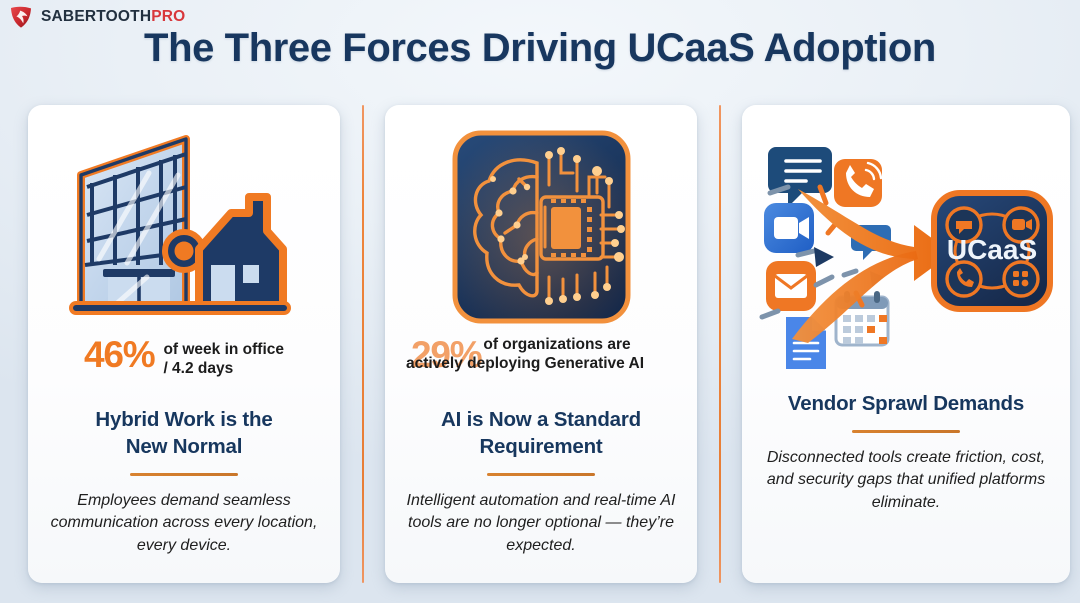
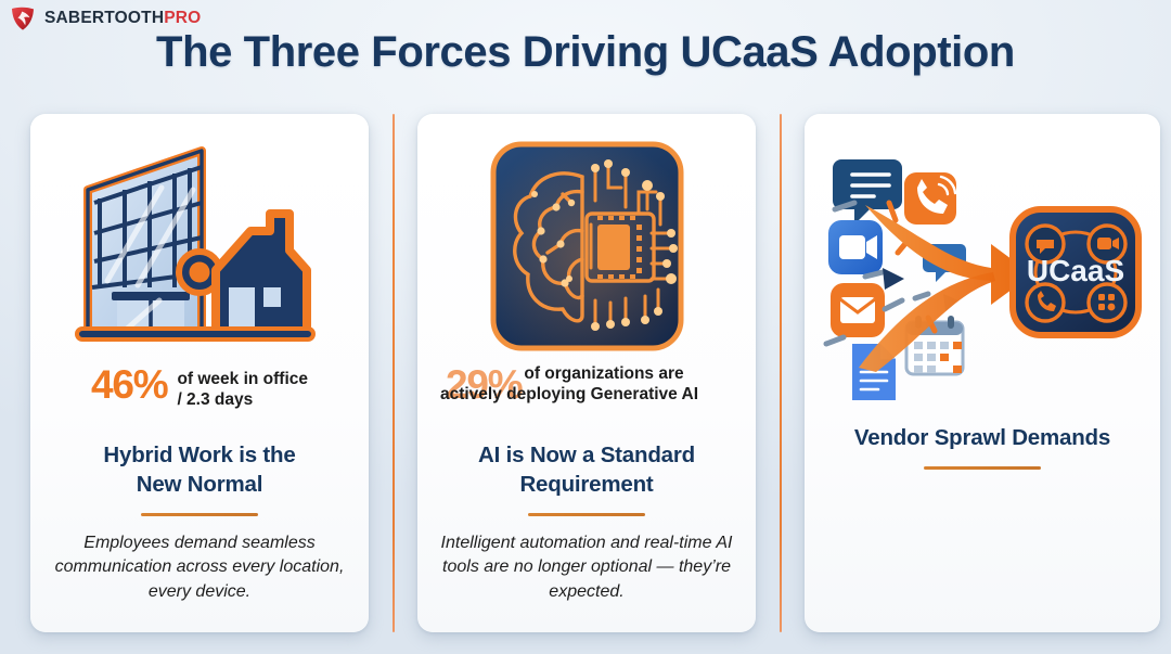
  SABERTOOTHPRO
  The Three Forces Driving UCaaS Adoption
  46%
  of week in office
- / 4.2 days
+ / 2.3 days
  Hybrid Work is the
  New Normal
  Employees demand seamless communication across every location, every device.
  29%
  of organizations are
  actively deploying Generative AI
  AI is Now a Standard
  Requirement
  Intelligent automation and real-time AI tools are no longer optional — they’re expected.
  UCaaS
  Vendor Sprawl Demands
- Disconnected tools create friction, cost, and security gaps that unified platforms eliminate.
